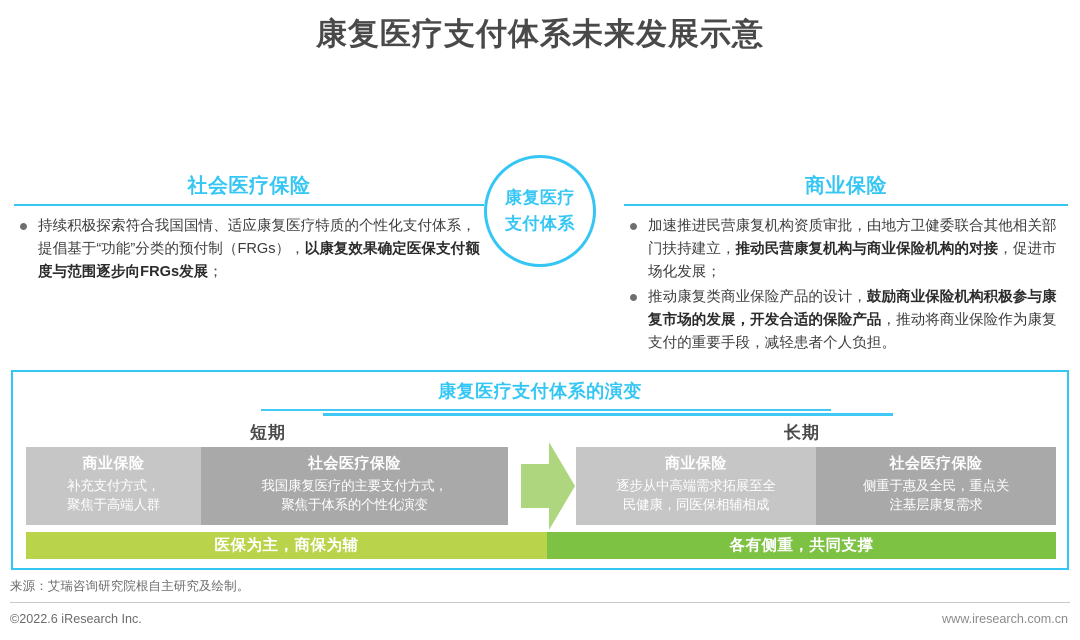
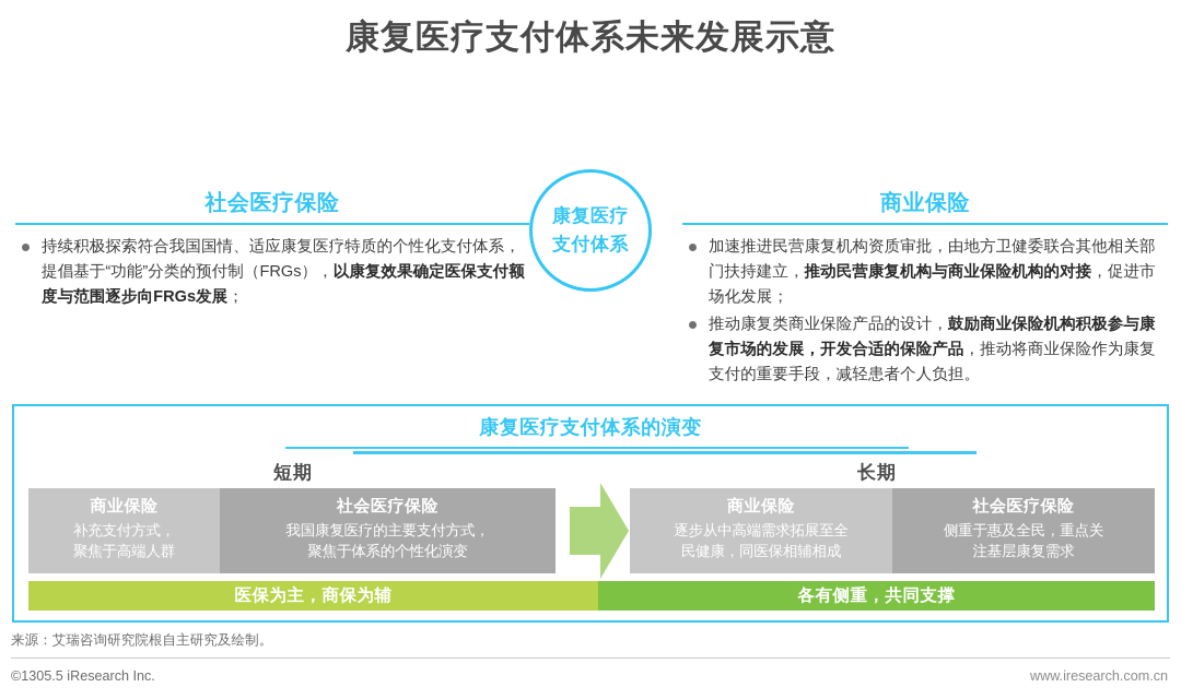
  康复医疗支付体系未来发展示意
  康复医疗
  支付体系
  社会医疗保险
  持续积极探索符合我国国情、适应康复医疗特质的个性化支付体系，提倡基于“功能”分类的预付制（FRGs），以康复效果确定医保支付额度与范围逐步向FRGs发展；
  商业保险
  加速推进民营康复机构资质审批，由地方卫健委联合其他相关部门扶持建立，推动民营康复机构与商业保险机构的对接，促进市场化发展；
  推动康复类商业保险产品的设计，鼓励商业保险机构积极参与康复市场的发展，开发合适的保险产品，推动将商业保险作为康复支付的重要手段，减轻患者个人负担。
  康复医疗支付体系的演变
  短期
  长期
  商业保险
  补充支付方式，
  聚焦于高端人群
  社会医疗保险
  我国康复医疗的主要支付方式，
  聚焦于体系的个性化演变
  商业保险
  逐步从中高端需求拓展至全
  民健康，同医保相辅相成
  社会医疗保险
  侧重于惠及全民，重点关
  注基层康复需求
  医保为主，商保为辅
  各有侧重，共同支撑
  来源：艾瑞咨询研究院根自主研究及绘制。
- ©2022.6 iResearch Inc.
+ ©1305.5 iResearch Inc.
  www.iresearch.com.cn
